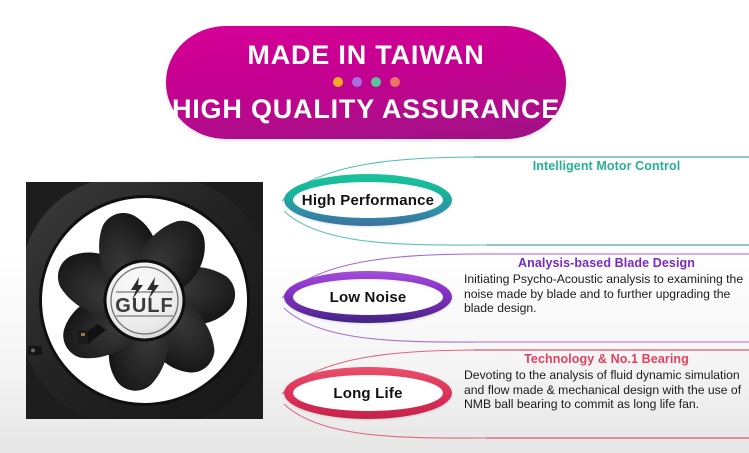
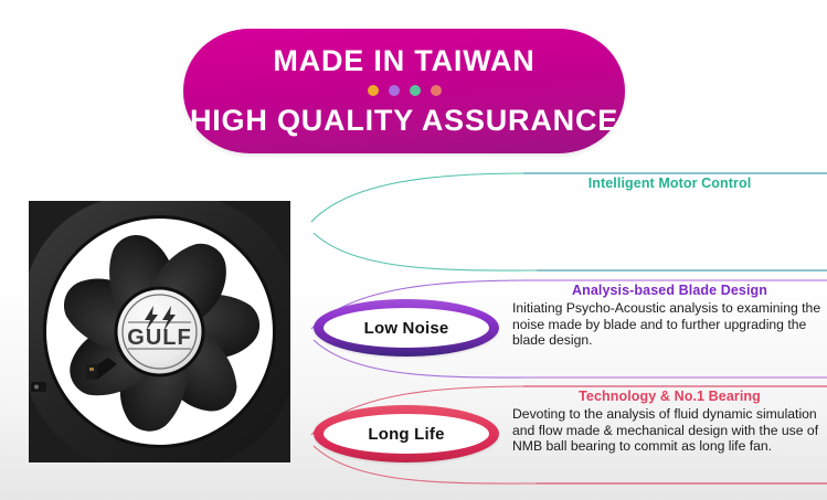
  MADE IN TAIWAN
  HIGH QUALITY ASSURANCE
  GULF
- High Performance
  Intelligent Motor Control
  Low Noise
  Analysis-based Blade Design
  Initiating Psycho-Acoustic analysis to examining the noise made by blade and to further upgrading the blade design.
  Long Life
  Technology & No.1 Bearing
  Devoting to the analysis of fluid dynamic simulation and flow made & mechanical design with the use of NMB ball bearing to commit as long life fan.
